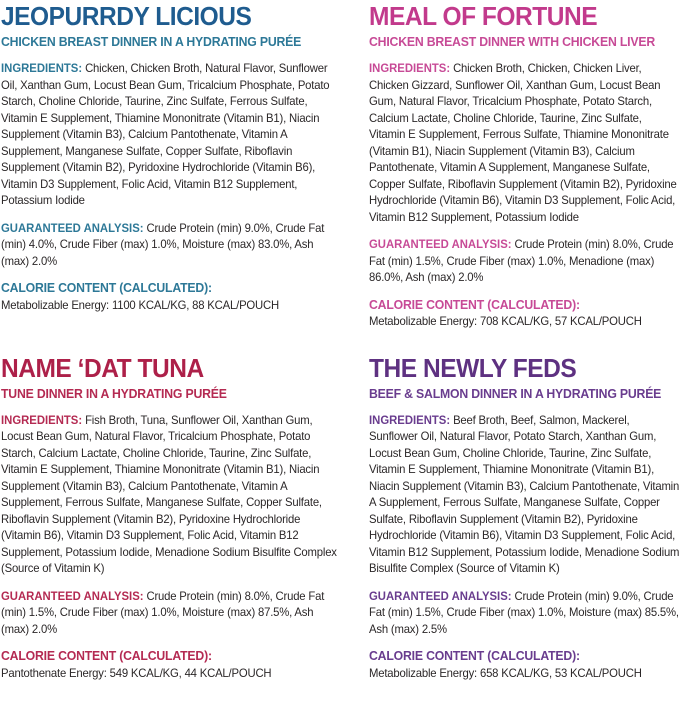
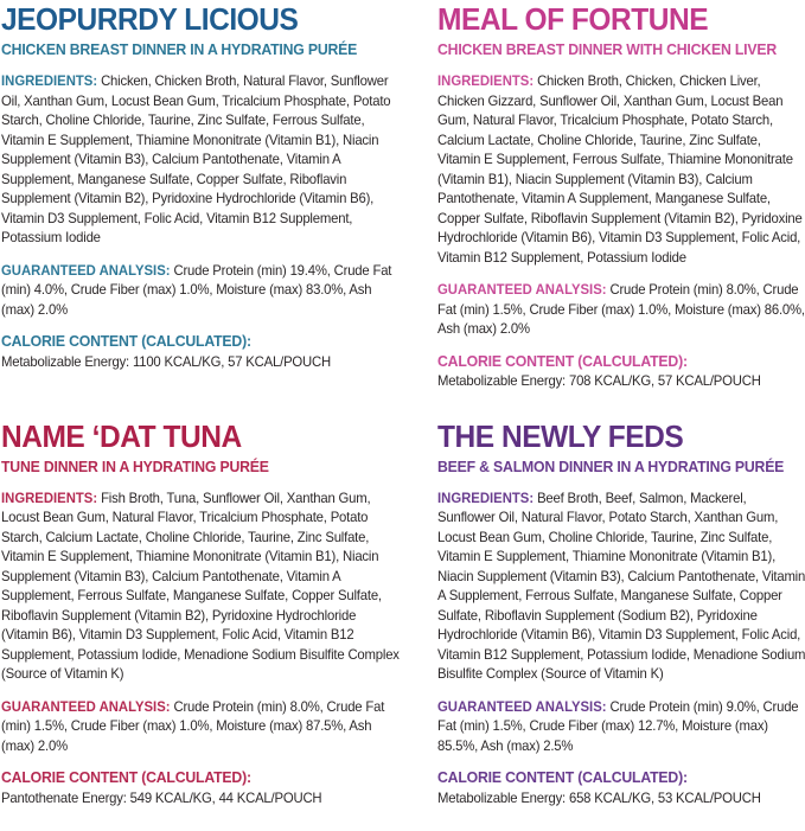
  JEOPURRDY LICIOUS
  CHICKEN BREAST DINNER IN A HYDRATING PURÉE
  INGREDIENTS: Chicken, Chicken Broth, Natural Flavor, Sunflower Oil, Xanthan Gum, Locust Bean Gum, Tricalcium Phosphate, Potato Starch, Choline Chloride, Taurine, Zinc Sulfate, Ferrous Sulfate, Vitamin E Supplement, Thiamine Mononitrate (Vitamin B1), Niacin Supplement (Vitamin B3), Calcium Pantothenate, Vitamin A Supplement, Manganese Sulfate, Copper Sulfate, Riboflavin Supplement (Vitamin B2), Pyridoxine Hydrochloride (Vitamin B6), Vitamin D3 Supplement, Folic Acid, Vitamin B12 Supplement, Potassium Iodide
- GUARANTEED ANALYSIS: Crude Protein (min) 9.0%, Crude Fat (min) 4.0%, Crude Fiber (max) 1.0%, Moisture (max) 83.0%, Ash (max) 2.0%
+ GUARANTEED ANALYSIS: Crude Protein (min) 19.4%, Crude Fat (min) 4.0%, Crude Fiber (max) 1.0%, Moisture (max) 83.0%, Ash (max) 2.0%
  CALORIE CONTENT (CALCULATED):
- Metabolizable Energy: 1100 KCAL/KG, 88 KCAL/POUCH
+ Metabolizable Energy: 1100 KCAL/KG, 57 KCAL/POUCH
  MEAL OF FORTUNE
  CHICKEN BREAST DINNER WITH CHICKEN LIVER
  INGREDIENTS: Chicken Broth, Chicken, Chicken Liver, Chicken Gizzard, Sunflower Oil, Xanthan Gum, Locust Bean Gum, Natural Flavor, Tricalcium Phosphate, Potato Starch, Calcium Lactate, Choline Chloride, Taurine, Zinc Sulfate, Vitamin E Supplement, Ferrous Sulfate, Thiamine Mononitrate (Vitamin B1), Niacin Supplement (Vitamin B3), Calcium Pantothenate, Vitamin A Supplement, Manganese Sulfate, Copper Sulfate, Riboflavin Supplement (Vitamin B2), Pyridoxine Hydrochloride (Vitamin B6), Vitamin D3 Supplement, Folic Acid, Vitamin B12 Supplement, Potassium Iodide
- GUARANTEED ANALYSIS: Crude Protein (min) 8.0%, Crude Fat (min) 1.5%, Crude Fiber (max) 1.0%, Menadione (max) 86.0%, Ash (max) 2.0%
+ GUARANTEED ANALYSIS: Crude Protein (min) 8.0%, Crude Fat (min) 1.5%, Crude Fiber (max) 1.0%, Moisture (max) 86.0%, Ash (max) 2.0%
  CALORIE CONTENT (CALCULATED):
  Metabolizable Energy: 708 KCAL/KG, 57 KCAL/POUCH
  NAME ‘DAT TUNA
  TUNE DINNER IN A HYDRATING PURÉE
  INGREDIENTS: Fish Broth, Tuna, Sunflower Oil, Xanthan Gum, Locust Bean Gum, Natural Flavor, Tricalcium Phosphate, Potato Starch, Calcium Lactate, Choline Chloride, Taurine, Zinc Sulfate, Vitamin E Supplement, Thiamine Mononitrate (Vitamin B1), Niacin Supplement (Vitamin B3), Calcium Pantothenate, Vitamin A Supplement, Ferrous Sulfate, Manganese Sulfate, Copper Sulfate, Riboflavin Supplement (Vitamin B2), Pyridoxine Hydrochloride (Vitamin B6), Vitamin D3 Supplement, Folic Acid, Vitamin B12 Supplement, Potassium Iodide, Menadione Sodium Bisulfite Complex (Source of Vitamin K)
  GUARANTEED ANALYSIS: Crude Protein (min) 8.0%, Crude Fat (min) 1.5%, Crude Fiber (max) 1.0%, Moisture (max) 87.5%, Ash (max) 2.0%
  CALORIE CONTENT (CALCULATED):
  Pantothenate Energy: 549 KCAL/KG, 44 KCAL/POUCH
  THE NEWLY FEDS
  BEEF & SALMON DINNER IN A HYDRATING PURÉE
- INGREDIENTS: Beef Broth, Beef, Salmon, Mackerel, Sunflower Oil, Natural Flavor, Potato Starch, Xanthan Gum, Locust Bean Gum, Choline Chloride, Taurine, Zinc Sulfate, Vitamin E Supplement, Thiamine Mononitrate (Vitamin B1), Niacin Supplement (Vitamin B3), Calcium Pantothenate, Vitamin A Supplement, Ferrous Sulfate, Manganese Sulfate, Copper Sulfate, Riboflavin Supplement (Vitamin B2), Pyridoxine Hydrochloride (Vitamin B6), Vitamin D3 Supplement, Folic Acid, Vitamin B12 Supplement, Potassium Iodide, Menadione Sodium Bisulfite Complex (Source of Vitamin K)
+ INGREDIENTS: Beef Broth, Beef, Salmon, Mackerel, Sunflower Oil, Natural Flavor, Potato Starch, Xanthan Gum, Locust Bean Gum, Choline Chloride, Taurine, Zinc Sulfate, Vitamin E Supplement, Thiamine Mononitrate (Vitamin B1), Niacin Supplement (Vitamin B3), Calcium Pantothenate, Vitamin A Supplement, Ferrous Sulfate, Manganese Sulfate, Copper Sulfate, Riboflavin Supplement (Sodium B2), Pyridoxine Hydrochloride (Vitamin B6), Vitamin D3 Supplement, Folic Acid, Vitamin B12 Supplement, Potassium Iodide, Menadione Sodium Bisulfite Complex (Source of Vitamin K)
- GUARANTEED ANALYSIS: Crude Protein (min) 9.0%, Crude Fat (min) 1.5%, Crude Fiber (max) 1.0%, Moisture (max) 85.5%, Ash (max) 2.5%
+ GUARANTEED ANALYSIS: Crude Protein (min) 9.0%, Crude Fat (min) 1.5%, Crude Fiber (max) 12.7%, Moisture (max) 85.5%, Ash (max) 2.5%
  CALORIE CONTENT (CALCULATED):
  Metabolizable Energy: 658 KCAL/KG, 53 KCAL/POUCH
